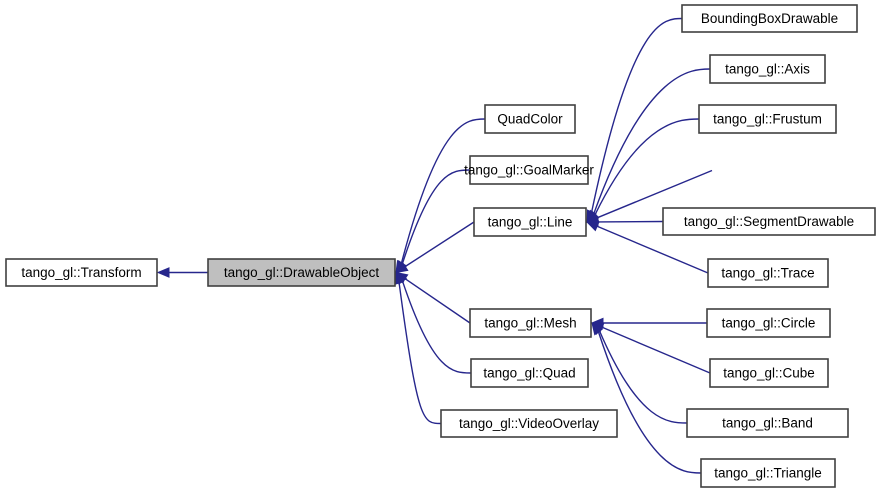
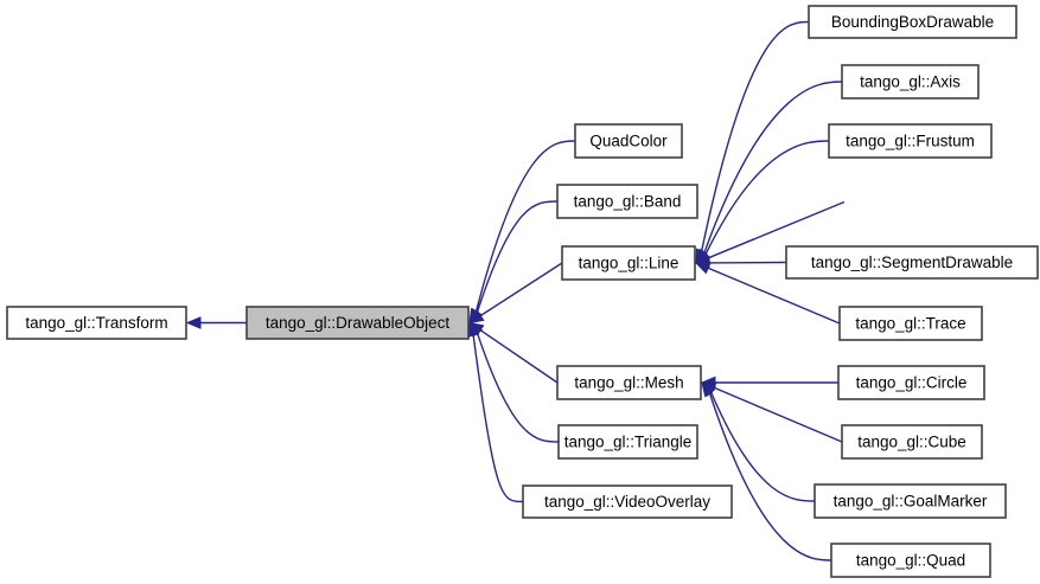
  tango_gl::Transform
  tango_gl::DrawableObject
  QuadColor
- tango_gl::GoalMarker
+ tango_gl::Band
  tango_gl::Line
  tango_gl::Mesh
- tango_gl::Quad
+ tango_gl::Triangle
  tango_gl::VideoOverlay
  BoundingBoxDrawable
  tango_gl::Axis
  tango_gl::Frustum
  tango_gl::SegmentDrawable
  tango_gl::Trace
  tango_gl::Circle
  tango_gl::Cube
- tango_gl::Band
+ tango_gl::GoalMarker
- tango_gl::Triangle
+ tango_gl::Quad
